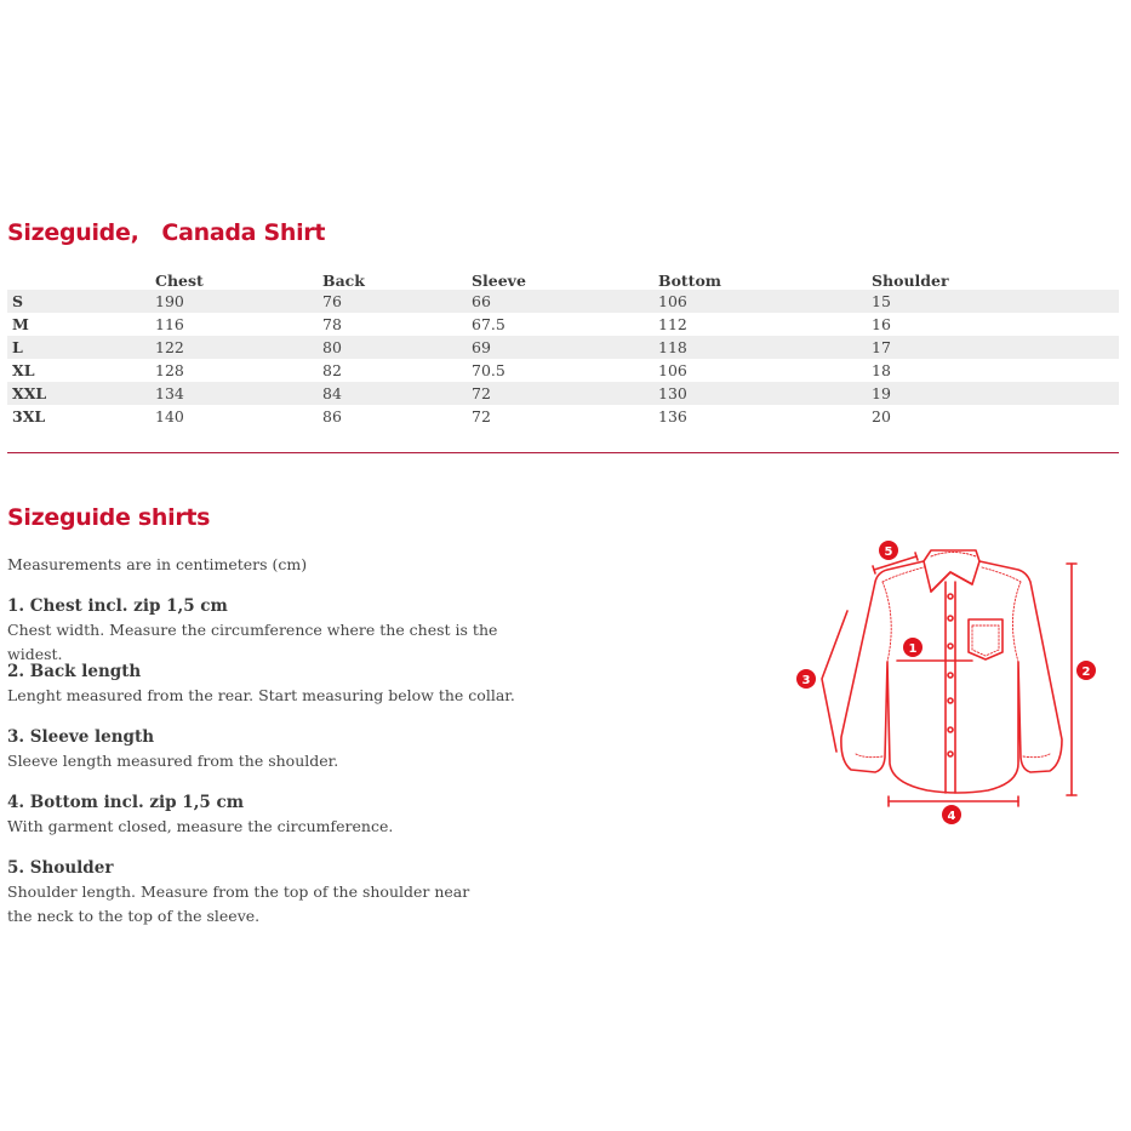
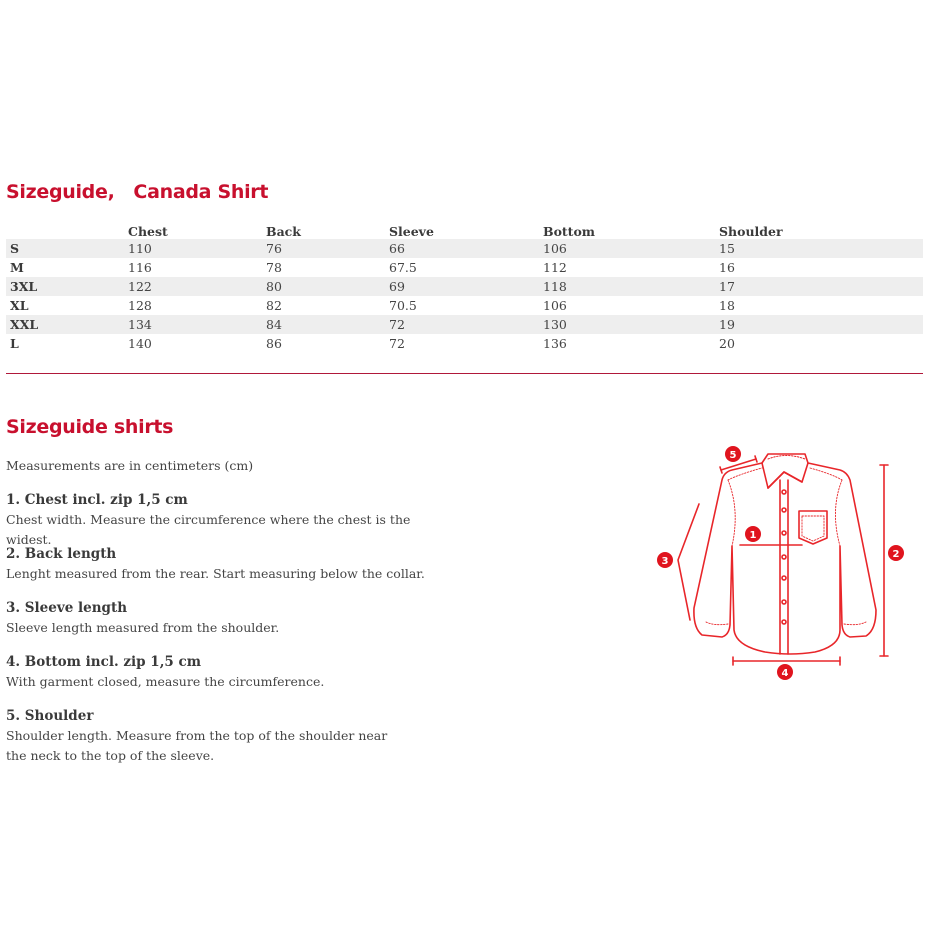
  Sizeguide, Canada Shirt
  	Chest	Back	Sleeve	Bottom	Shoulder
- S	190	76	66	106	15
+ S	110	76	66	106	15
  M	116	78	67.5	112	16
- L	122	80	69	118	17
+ 3XL	122	80	69	118	17
  XL	128	82	70.5	106	18
  XXL	134	84	72	130	19
- 3XL	140	86	72	136	20
+ L	140	86	72	136	20
  Sizeguide shirts
  Measurements are in centimeters (cm)
  1. Chest incl. zip 1,5 cm
  Chest width. Measure the circumference where the chest is the widest.
  2. Back length
  Lenght measured from the rear. Start measuring below the collar.
  3. Sleeve length
  Sleeve length measured from the shoulder.
  4. Bottom incl. zip 1,5 cm
  With garment closed, measure the circumference.
  5. Shoulder
  Shoulder length. Measure from the top of the shoulder near
  the neck to the top of the sleeve.
  1
  2
  3
  4
  5
